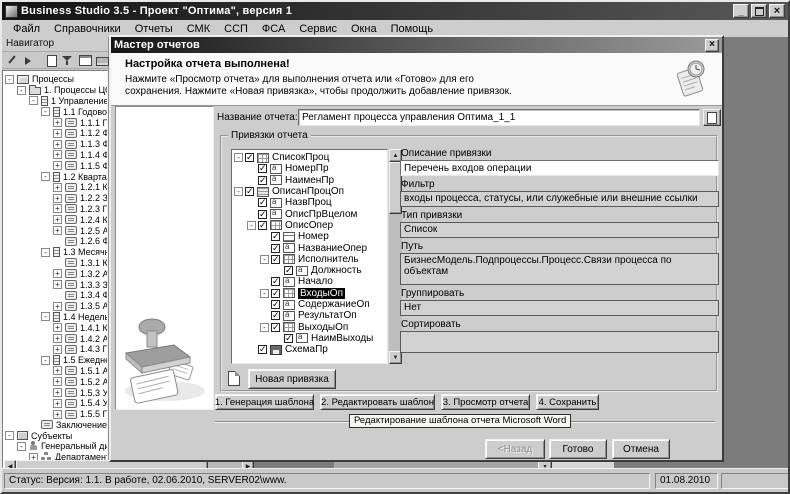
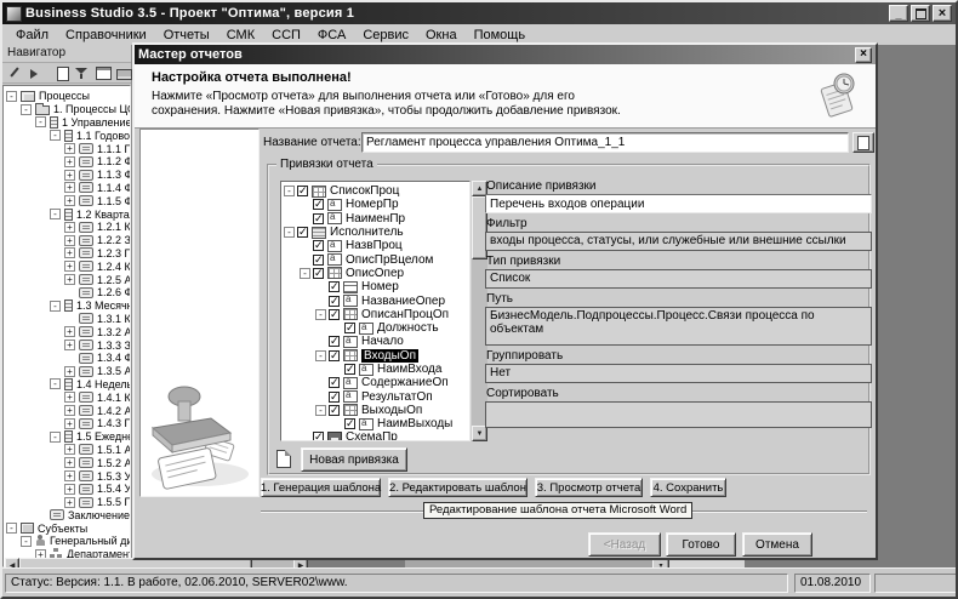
  Business Studio 3.5 - Проект "Оптима", версия 1
  _
  ×
  Файл
  Справочники
  Отчеты
  СМК
  ССП
  ФСА
  Сервис
  Окна
  Помощь
  Навигатор
  -
  Процессы
  -
  1. Процессы Ц
  -
  1 Управление
  -
  1.1 Годово
  +
  1.1.1 П
  +
  1.1.2 Ф
  +
  1.1.3 Ф
  +
  1.1.4 Ф
  +
  1.1.5 Ф
  -
  1.2 Кварта
  +
  1.2.1 К
  +
  1.2.2 З
  +
  1.2.3 П
  +
  1.2.4 К
  +
  1.2.5 А
  1.2.6 Ф
  -
  1.3 Месяч
  1.3.1 К
  +
  1.3.2 А
  +
  1.3.3 З
  1.3.4 Ф
  +
  1.3.5 А
  -
  1.4 Недель
  +
  1.4.1 К
  +
  1.4.2 А
  +
  1.4.3 П
  -
  1.5 Ежедн
  +
  1.5.1 А
  +
  1.5.2 А
  +
  1.5.3 У
  +
  1.5.4 У
  +
  1.5.5 П
  Заключение
  -
  Субъекты
  -
  Генеральный ди
  +
  Департамен
  Мастер отчетов
  ×
  Настройка отчета выполнена!
  Нажмите «Просмотр отчета» для выполнения отчета или «Готово» для его
  сохранения. Нажмите «Новая привязка», чтобы продолжить добавление привязок.
  Название отчета:
  Регламент процесса управления Оптима_1_1
  Привязки отчета
  -
  СписокПроц
  НомерПр
  НаименПр
  -
- ОписанПроцОп
+ Исполнитель
  НазвПроц
  ОписПрВцелом
  -
  ОписОпер
  Номер
  НазваниеОпер
  -
- Исполнитель
+ ОписанПроцОп
  Должность
  Начало
  -
  ВходыОп
+ НаимВхода
  СодержаниеОп
  РезультатОп
  -
  ВыходыОп
  НаимВыходы
  СхемаПр
  Описание привязки
  Перечень входов операции
  Фильтр
  входы процесса, статусы, или служебные или внешние ссылки
  Тип привязки
  Список
  Путь
  БизнесМодель.Подпроцессы.Процесс.Связи процесса по объектам
  Группировать
  Нет
  Сортировать
  Новая привязка
  1. Генерация шаблона
  2. Редактировать шаблон
  3. Просмотр отчета
  4. Сохранить
  Редактирование шаблона отчета Microsoft Word
  <Назад
  Готово
  Отмена
  Статус: Версия: 1.1. В работе, 02.06.2010, SERVER02\www.
  01.08.2010
